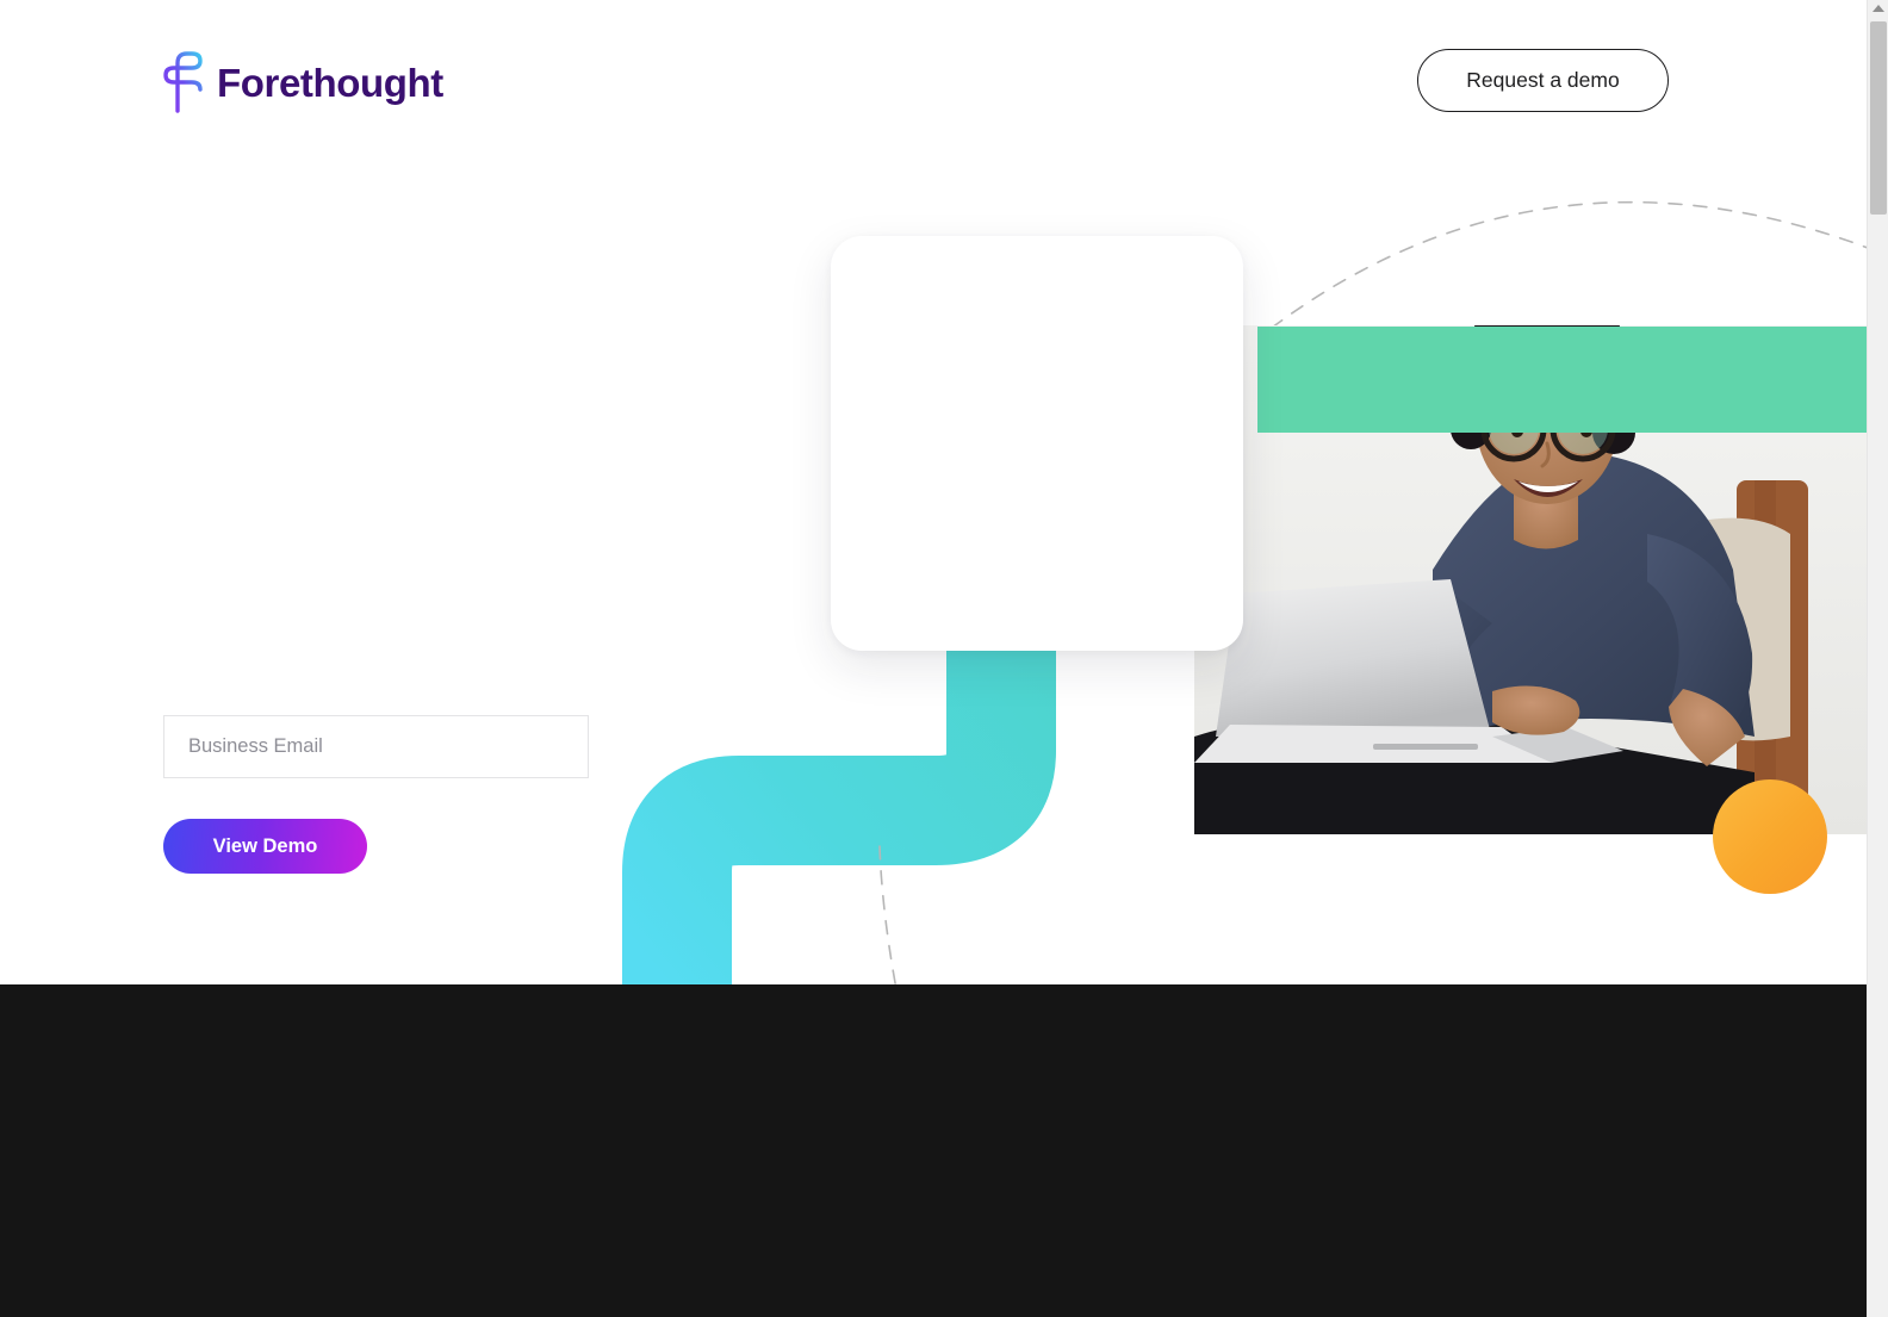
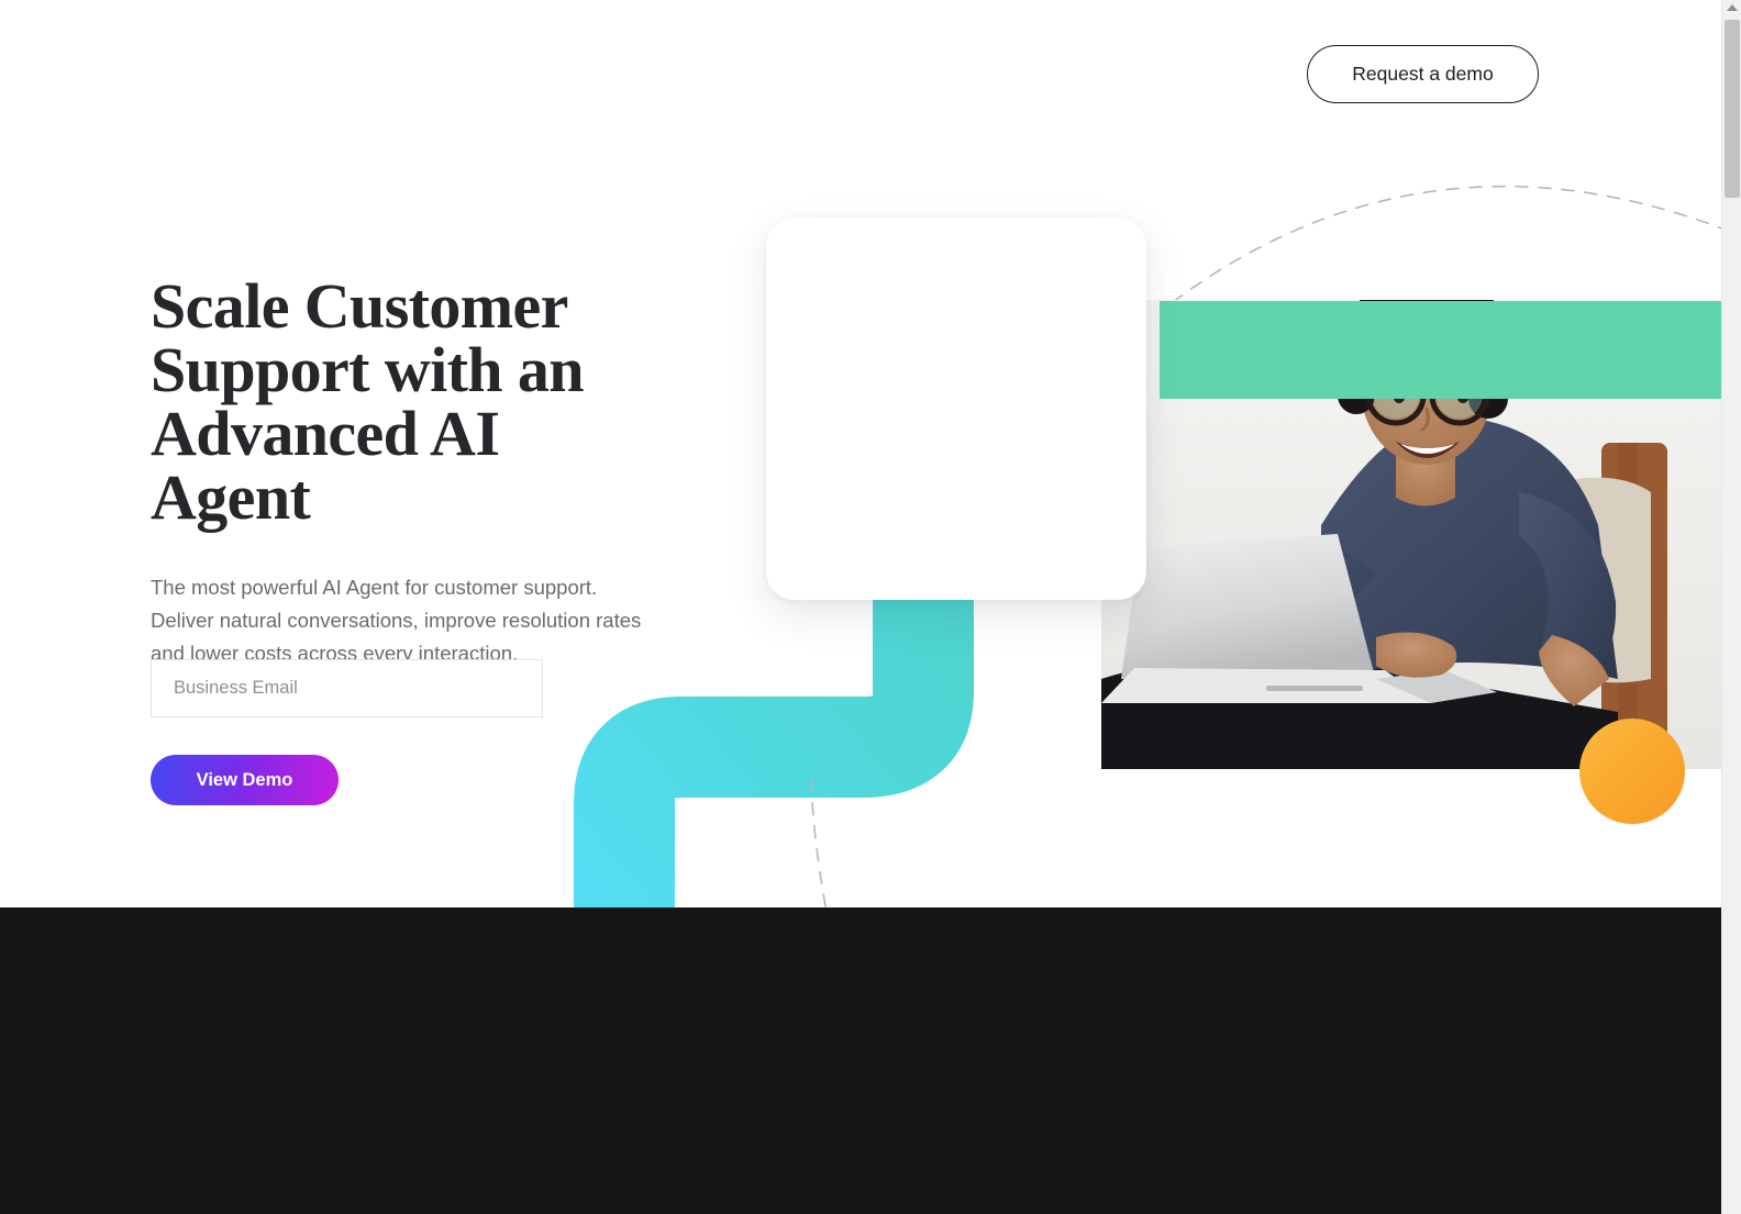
- Forethought
  Request a demo
+ Scale Customer Support with an Advanced AI Agent
+ The most powerful AI Agent for customer support. Deliver natural conversations, improve resolution rates and lower costs across every interaction.
  Business Email
  View Demo
